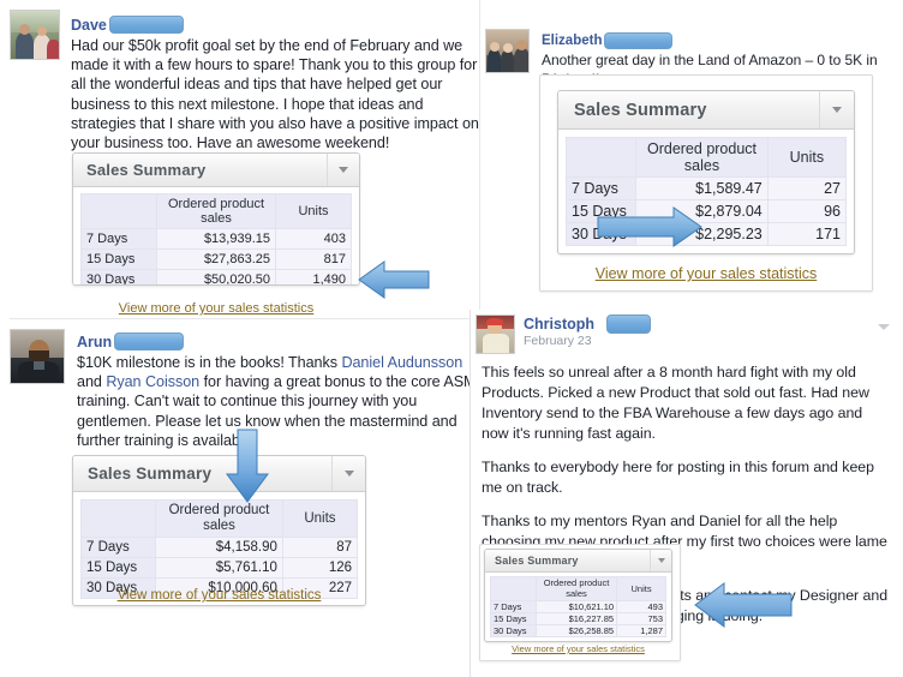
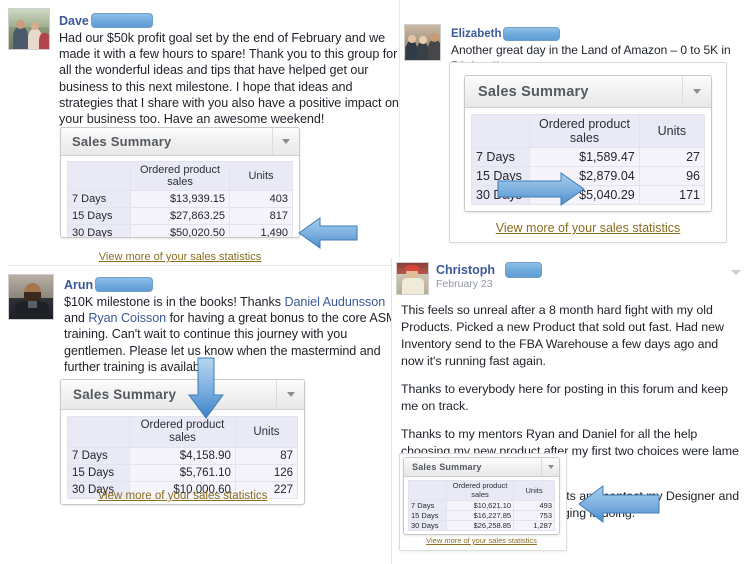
  Dave
  Had our $50k profit goal set by the end of February and we made it with a few hours to spare! Thank you to this group for all the wonderful ideas and tips that have helped get our business to this next milestone. I hope that ideas and strategies that I share with you also have a positive impact on your business too. Have an awesome weekend!
  Sales Summary
  	Ordered product sales	Units
  7 Days	$13,939.15	403
  15 Days	$27,863.25	817
  30 Days	$50,020.50	1,490
  View more of your sales statistics
  Elizabeth
  Another great day in the Land of Amazon – 0 to 5K in
  Sales Summary
  	Ordered product sales	Units
  7 Days	$1,589.47	27
  15 Days	$2,879.04	96
- 30	$2,295.23	171
+ 30	$5,040.29	171
  View more of your sales statistics
  Arun
  $10K milestone is in the books! Thanks Daniel Audunsson and Ryan Coisson for having a great bonus to the core AS training. Can't wait to continue this journey with you gentlemen. Please let us know when the mastermind and further training is availab
  Sales Summary
  	Ordered product sales	Units
  7 Days	$4,158.90	87
  15 Days	$5,761.10	126
  30 Days	$10,000.60	227
  View more of your sales statistics
  Christoph
  February 23
  This feels so unreal after a 8 month hard fight with my old Products. Picked a new Product that sold out fast. Had new Inventory send to the FBA Warehouse a few days ago and now it's running fast again.
  Thanks to everybody here for posting in this forum and keep me on track.
  Thanks to my mentors Ryan and Daniel for all the help choosing my new product after my first two choices were lame
  Sales Summary
  	Ordered product sales	Units
  7 Days	$10,621.10	493
  15 Days	$16,227.85	753
  30 Days	$26,258.85	1,287
  View more of your sales statistics
